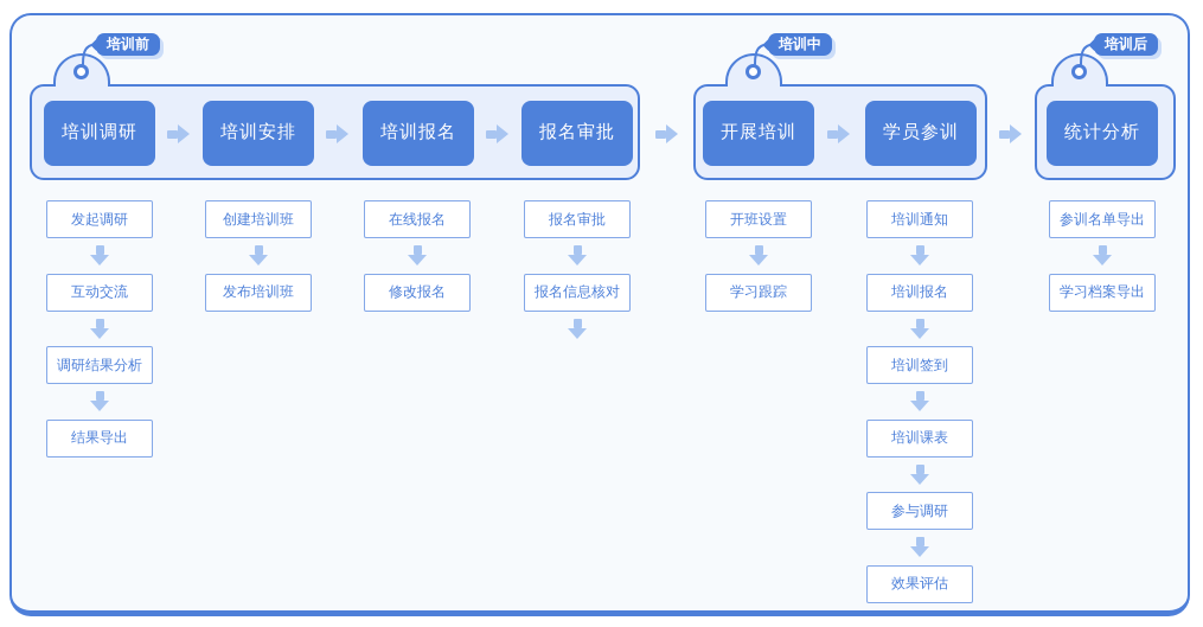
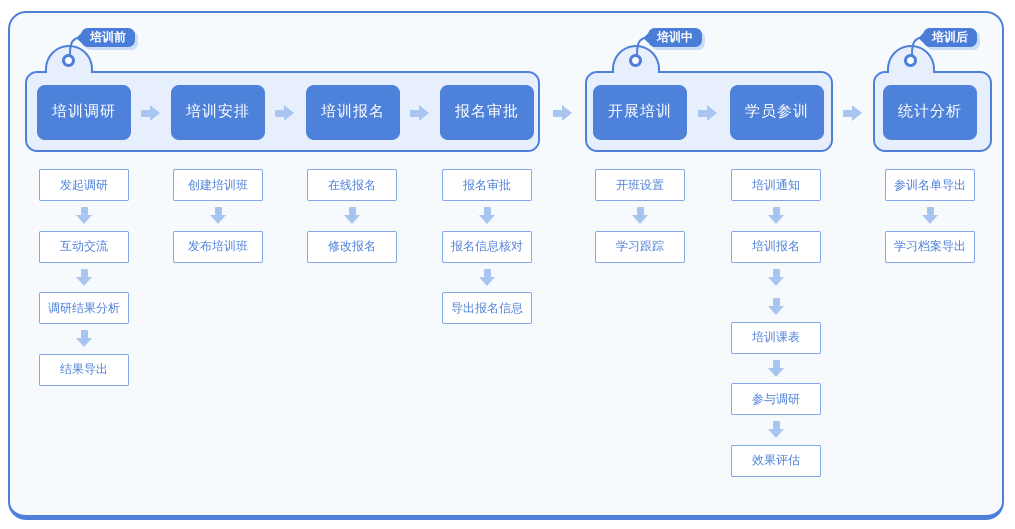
  培训前
  培训中
  培训后
  培训调研
  培训安排
  培训报名
  报名审批
  开展培训
  学员参训
  统计分析
  发起调研
  互动交流
  调研结果分析
  结果导出
  创建培训班
  发布培训班
  在线报名
  修改报名
  报名审批
  报名信息核对
+ 导出报名信息
  开班设置
  学习跟踪
  培训通知
  培训报名
- 培训签到
  培训课表
  参与调研
  效果评估
  参训名单导出
  学习档案导出
